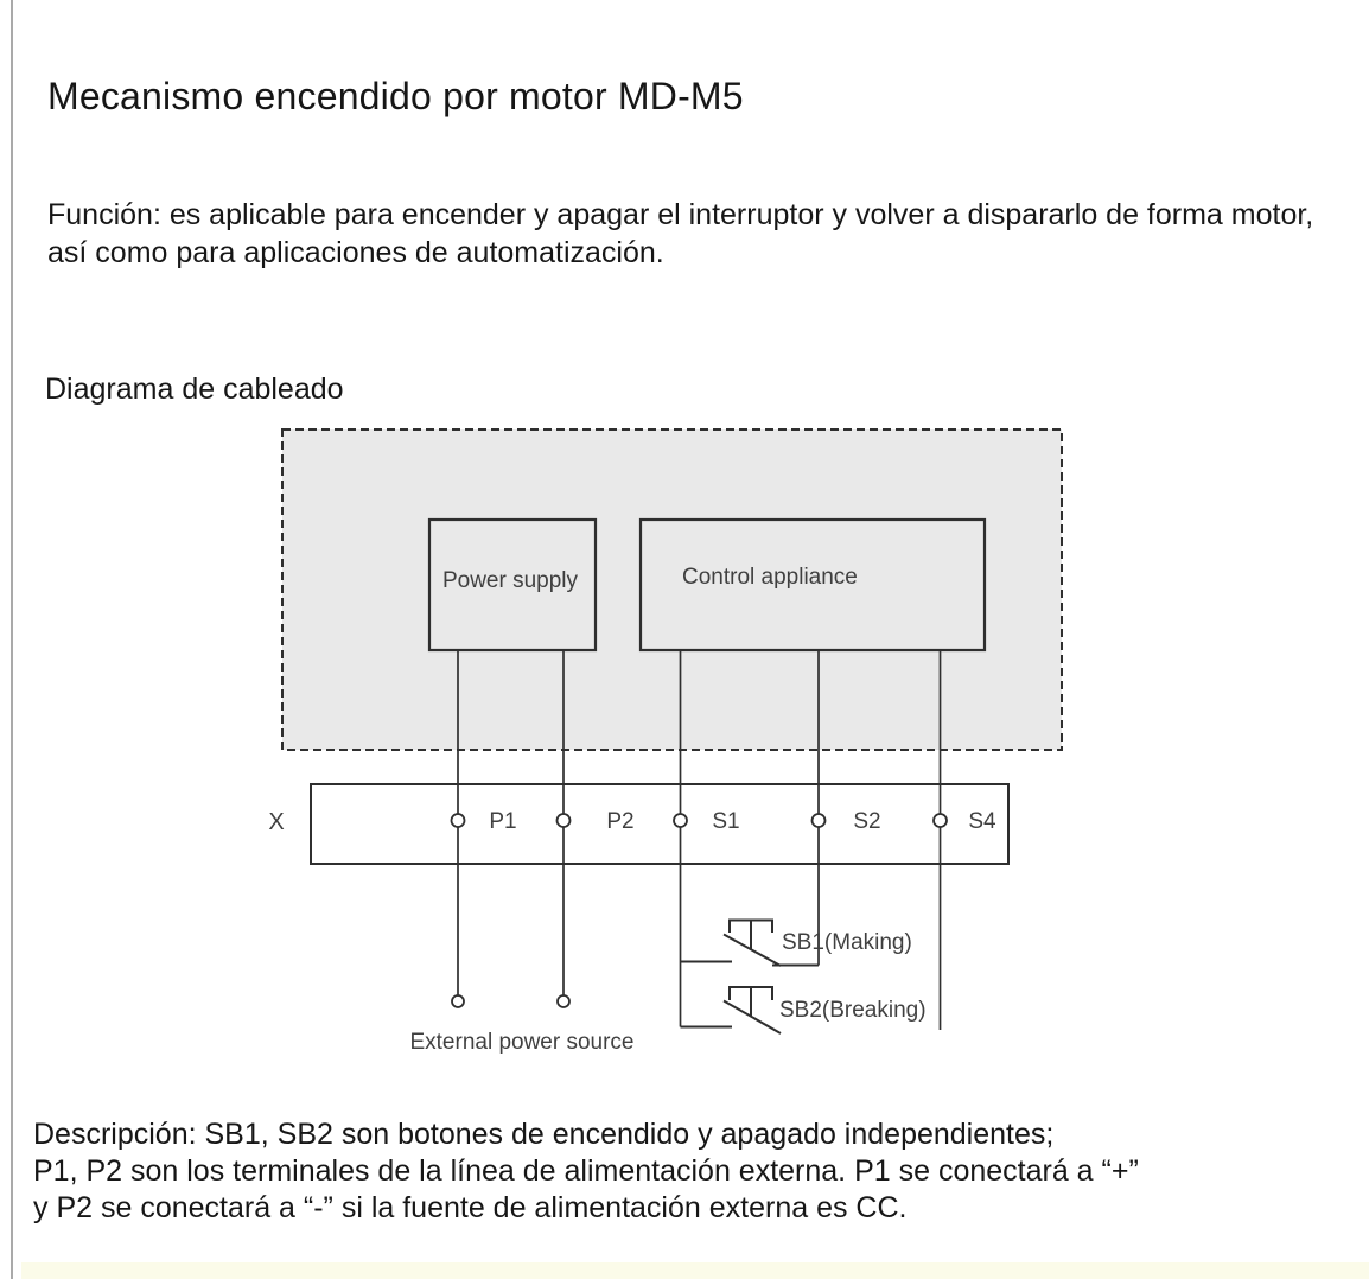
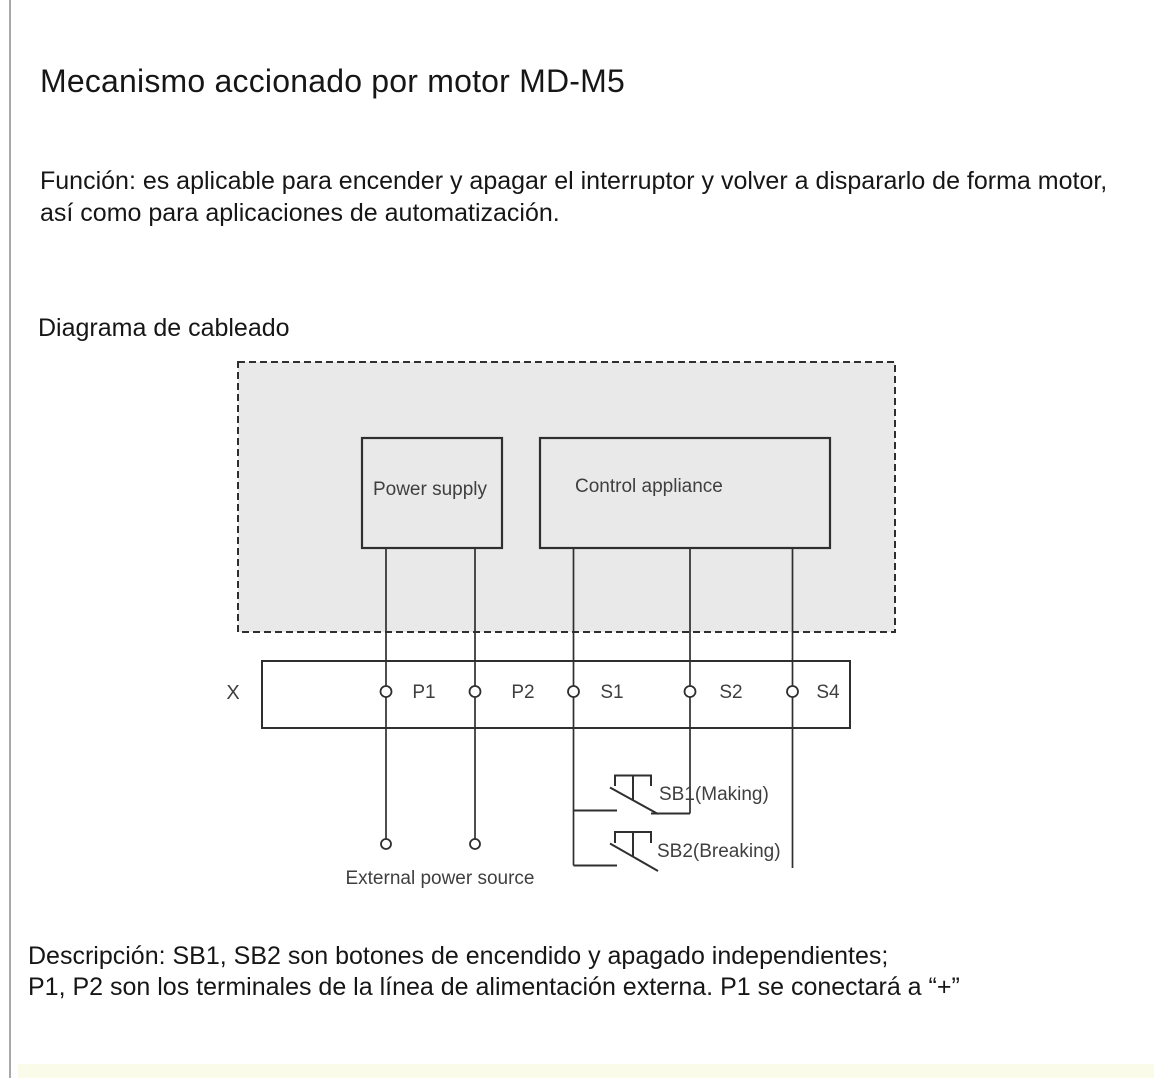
- Mecanismo encendido por motor MD-M5
+ Mecanismo accionado por motor MD-M5
  Función: es aplicable para encender y apagar el interruptor y volver a dispararlo de forma motor, así como para aplicaciones de automatización.
  Diagrama de cableado
  Power supply
  Control appliance
  X
  P1
  P2
  S1
  S2
  S4
  SB1(Making)
  SB2(Breaking)
  External power source
  Descripción: SB1, SB2 son botones de encendido y apagado independientes;
  P1, P2 son los terminales de la línea de alimentación externa. P1 se conectará a “+”
- y P2 se conectará a “-” si la fuente de alimentación externa es CC.
